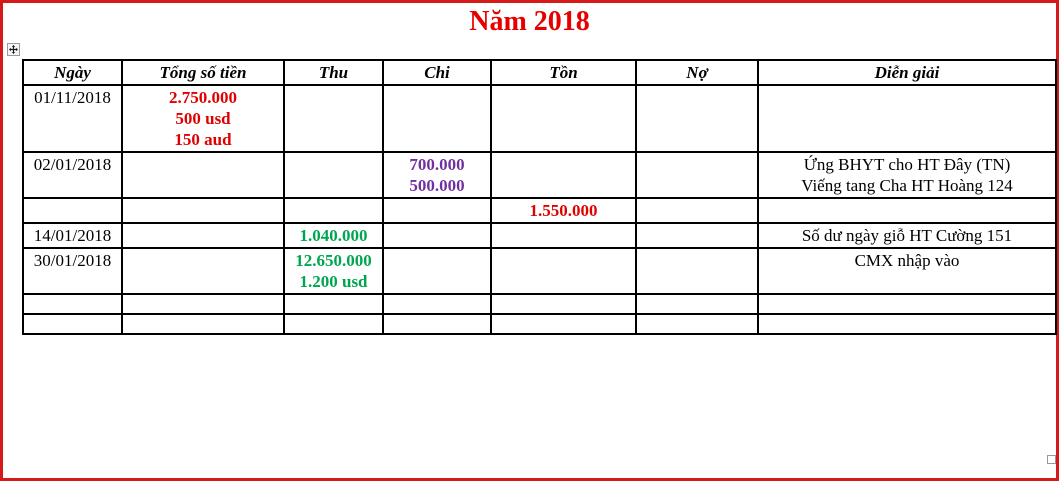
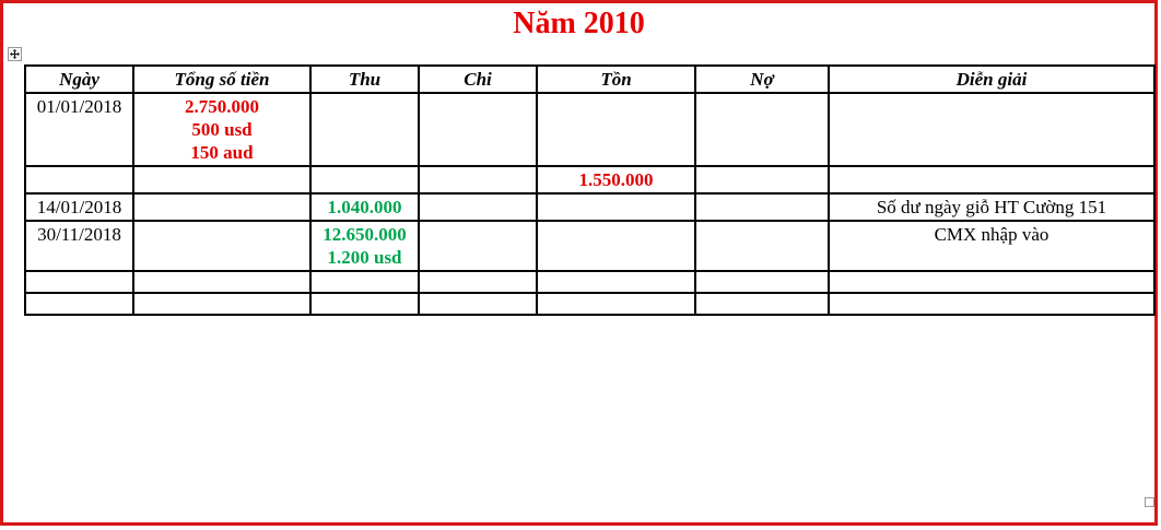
- Năm 2018
+ Năm 2010
  Ngày	Tổng số tiền	Thu	Chi	Tồn	Nợ	Diễn giải
- 01/11/2018	2.750.000500 usd150 aud
+ 01/01/2018	2.750.000500 usd150 aud
- 02/01/2018			700.000500.000			Ứng BHYT cho HT Đây (TN)Viếng tang Cha HT Hoàng 124
  				1.550.000
  14/01/2018		1.040.000				Số dư ngày giỗ HT Cường 151
- 30/01/2018		12.650.0001.200 usd				CMX nhập vào
+ 30/11/2018		12.650.0001.200 usd				CMX nhập vào
